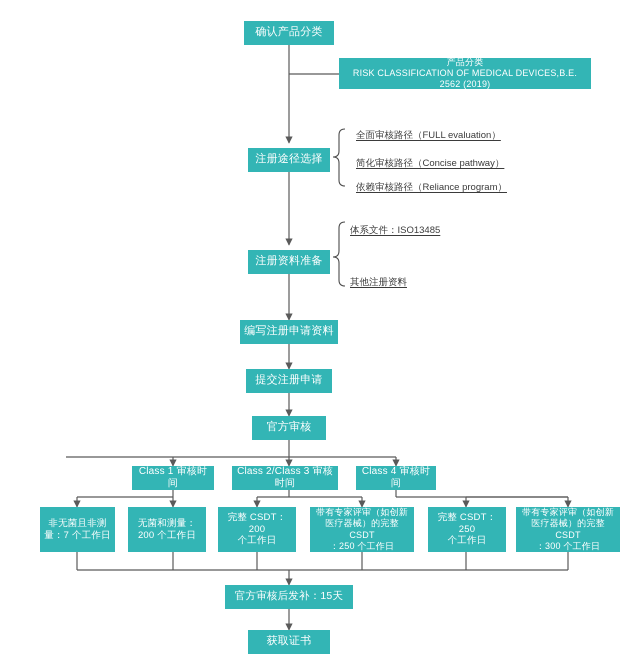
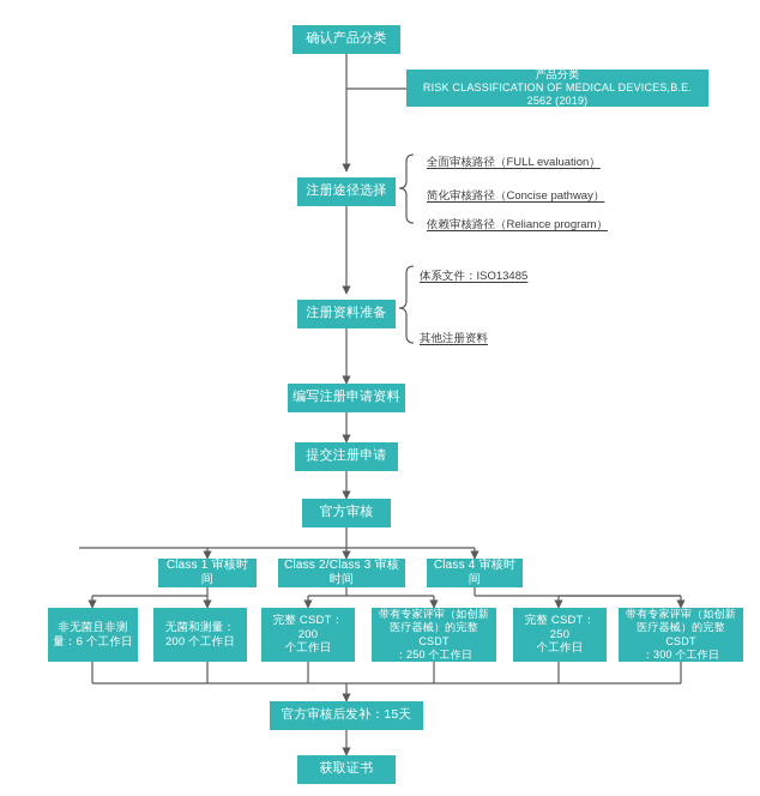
  确认产品分类
  产品分类
  RISK CLASSIFICATION OF MEDICAL DEVICES,B.E. 2562 (2019)
  注册途径选择
  注册资料准备
  编写注册申请资料
  提交注册申请
  官方审核
  Class 1 审核时间
  Class 2/Class 3 审核时间
  Class 4 审核时间
  非无菌且非测
- 量：7 个工作日
+ 量：6 个工作日
  无菌和测量：
  200 个工作日
  完整 CSDT：200
  个工作日
  带有专家评审（如创新
  医疗器械）的完整 CSDT
  ：250 个工作日
  完整 CSDT：250
  个工作日
  带有专家评审（如创新
  医疗器械）的完整 CSDT
  ：300 个工作日
  官方审核后发补：15天
  获取证书
  全面审核路径（FULL evaluation）
  简化审核路径（Concise pathway）
  依赖审核路径（Reliance program）
  体系文件：ISO13485
  其他注册资料
